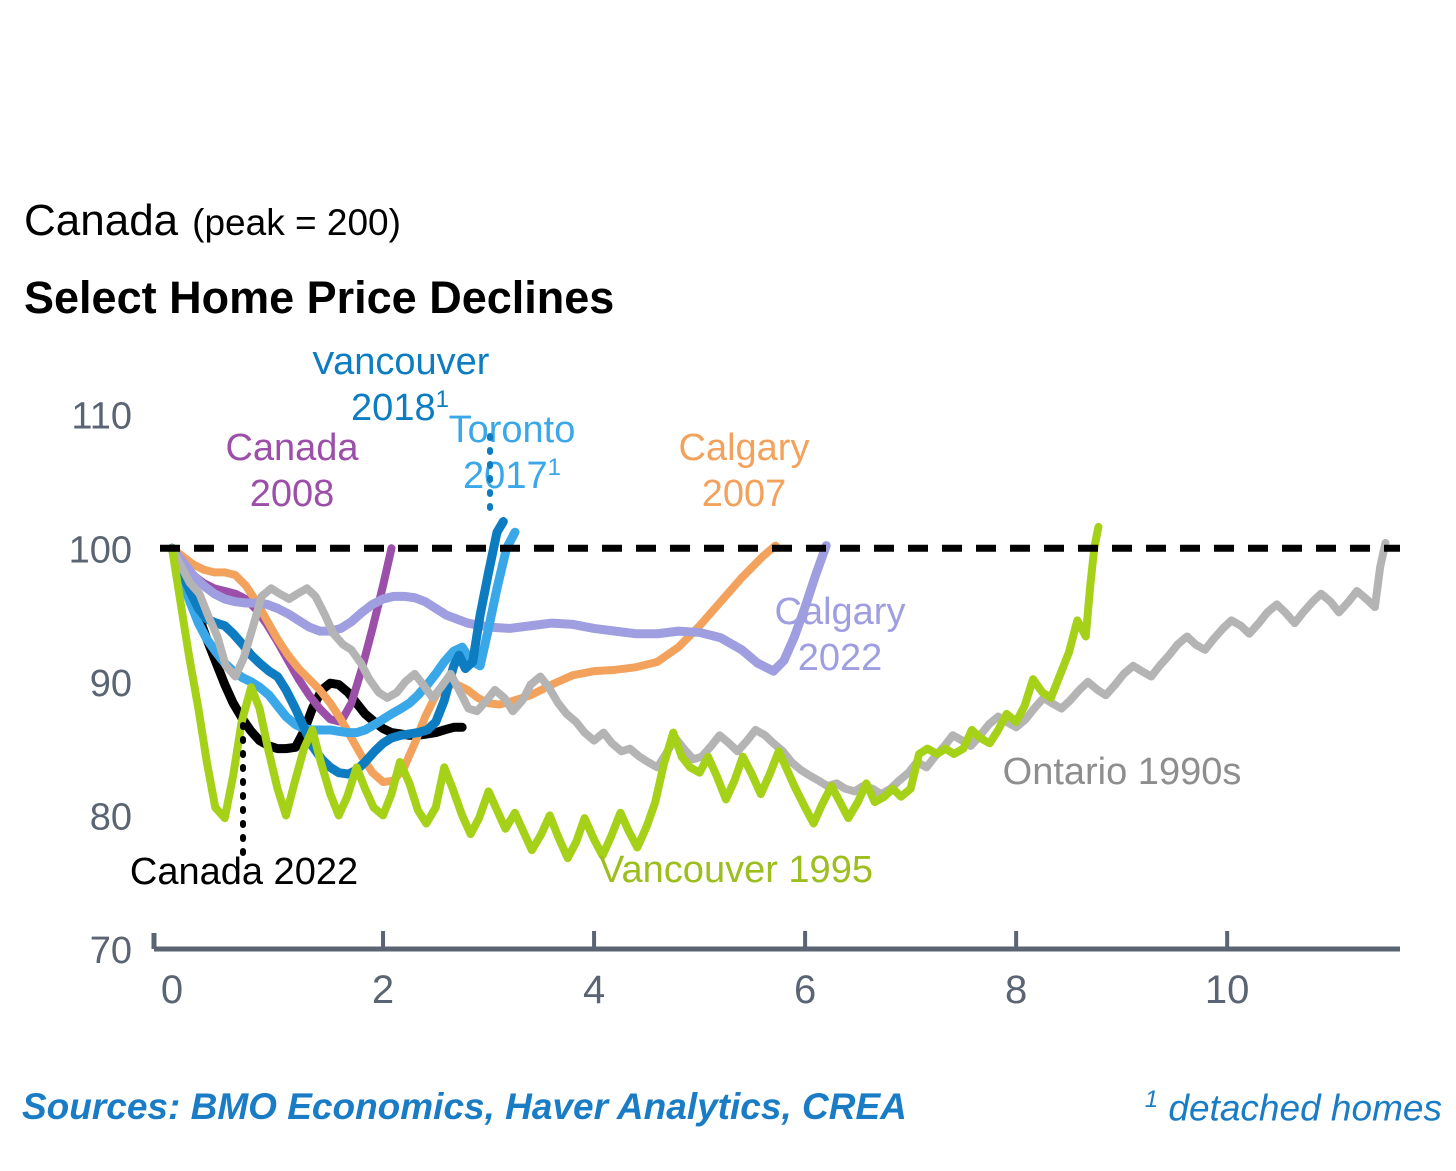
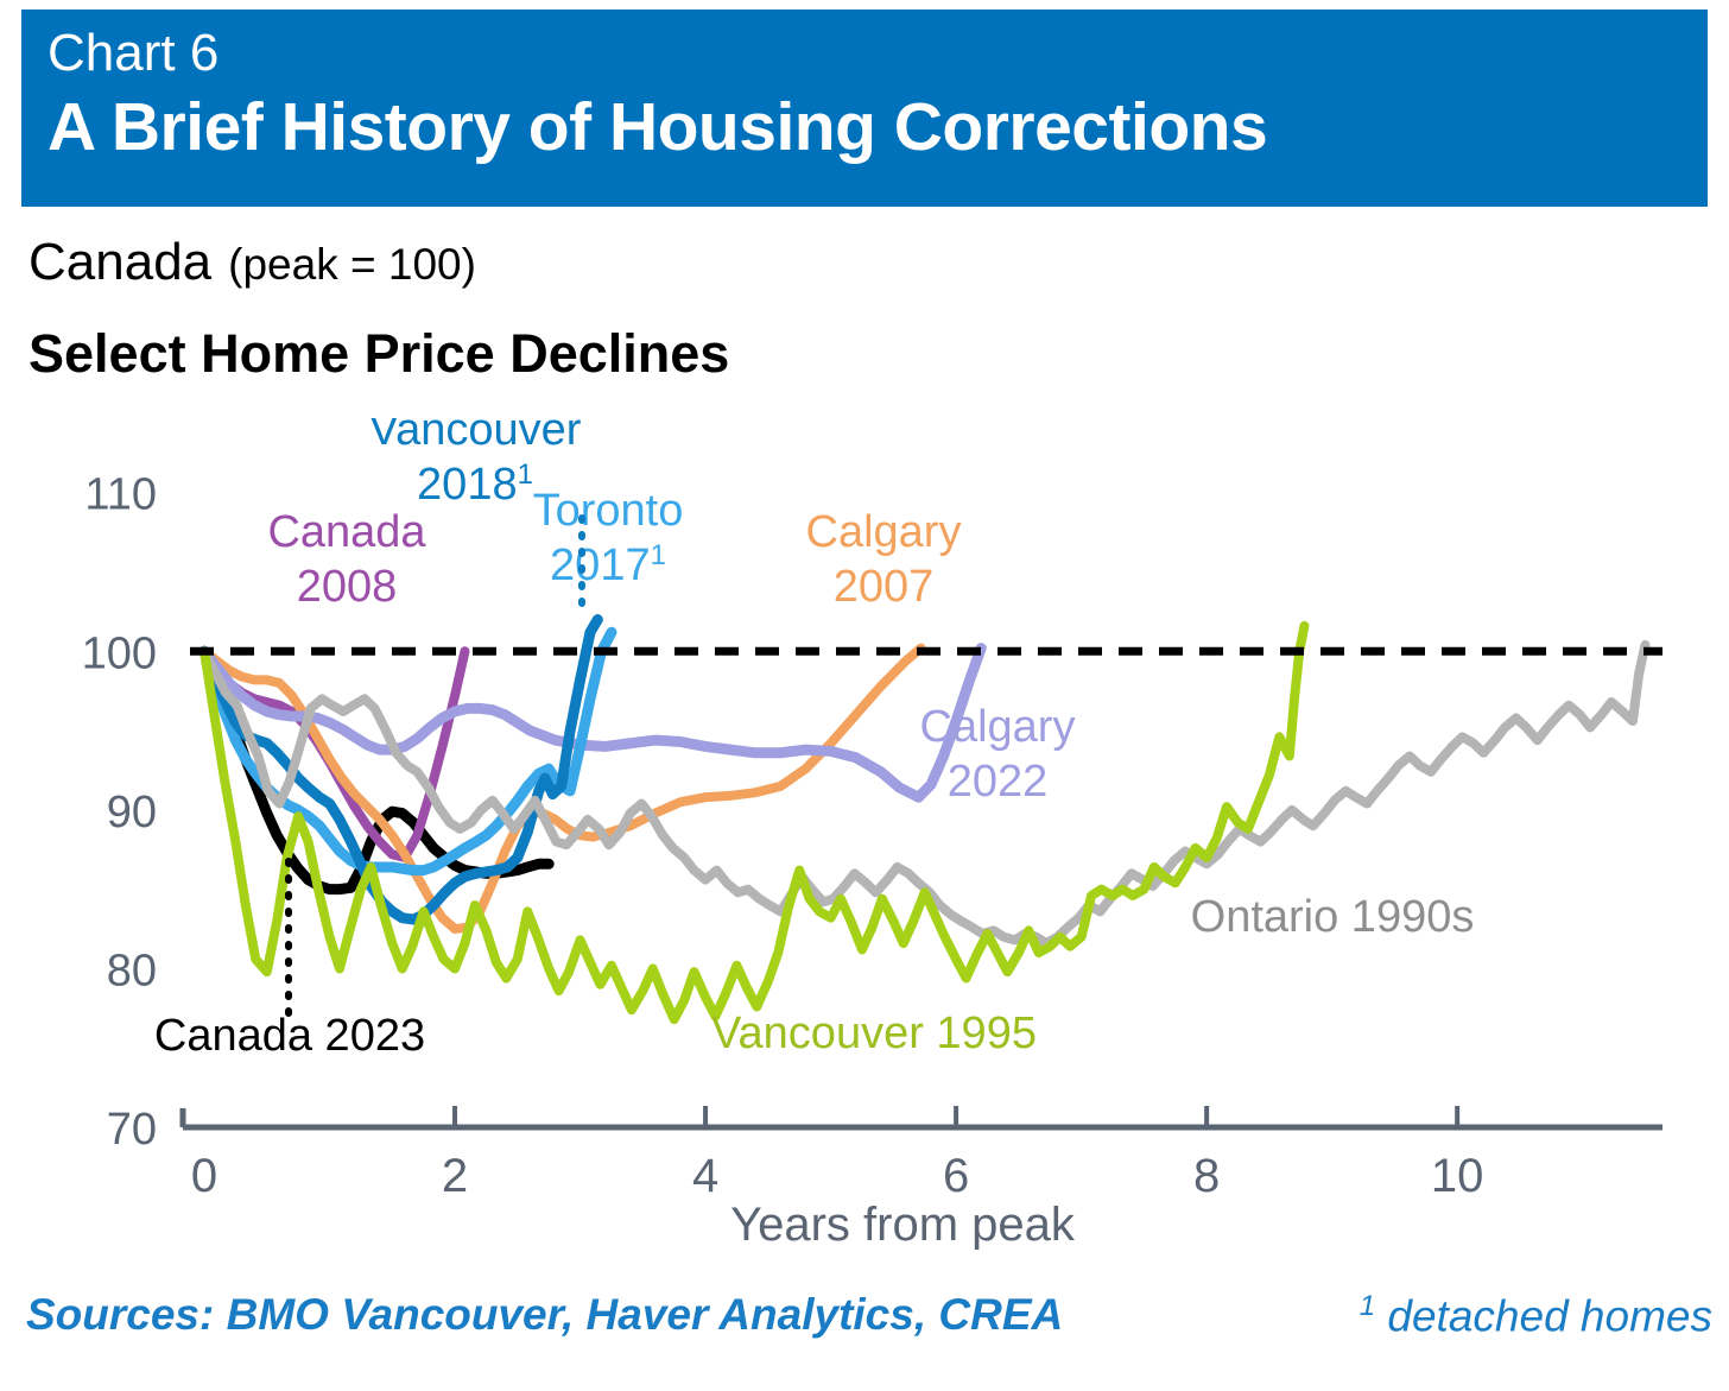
+ Chart 6
+ A Brief History of Housing Corrections
- Canada (peak = 200)
+ Canada (peak = 100)
  Select Home Price Declines
  70
  80
  90
  100
  110
  0
  2
  4
  6
  8
  10
  Canada
  2008
  Vancouver
  20181
  Toronto
  20171
  Calgary
  2007
  Calgary
  2022
  Ontario 1990s
  Vancouver 1995
- Canada 2022
+ Canada 2023
+ Years from peak
- Sources: BMO Economics, Haver Analytics, CREA
+ Sources: BMO Vancouver, Haver Analytics, CREA
  1 detached homes
